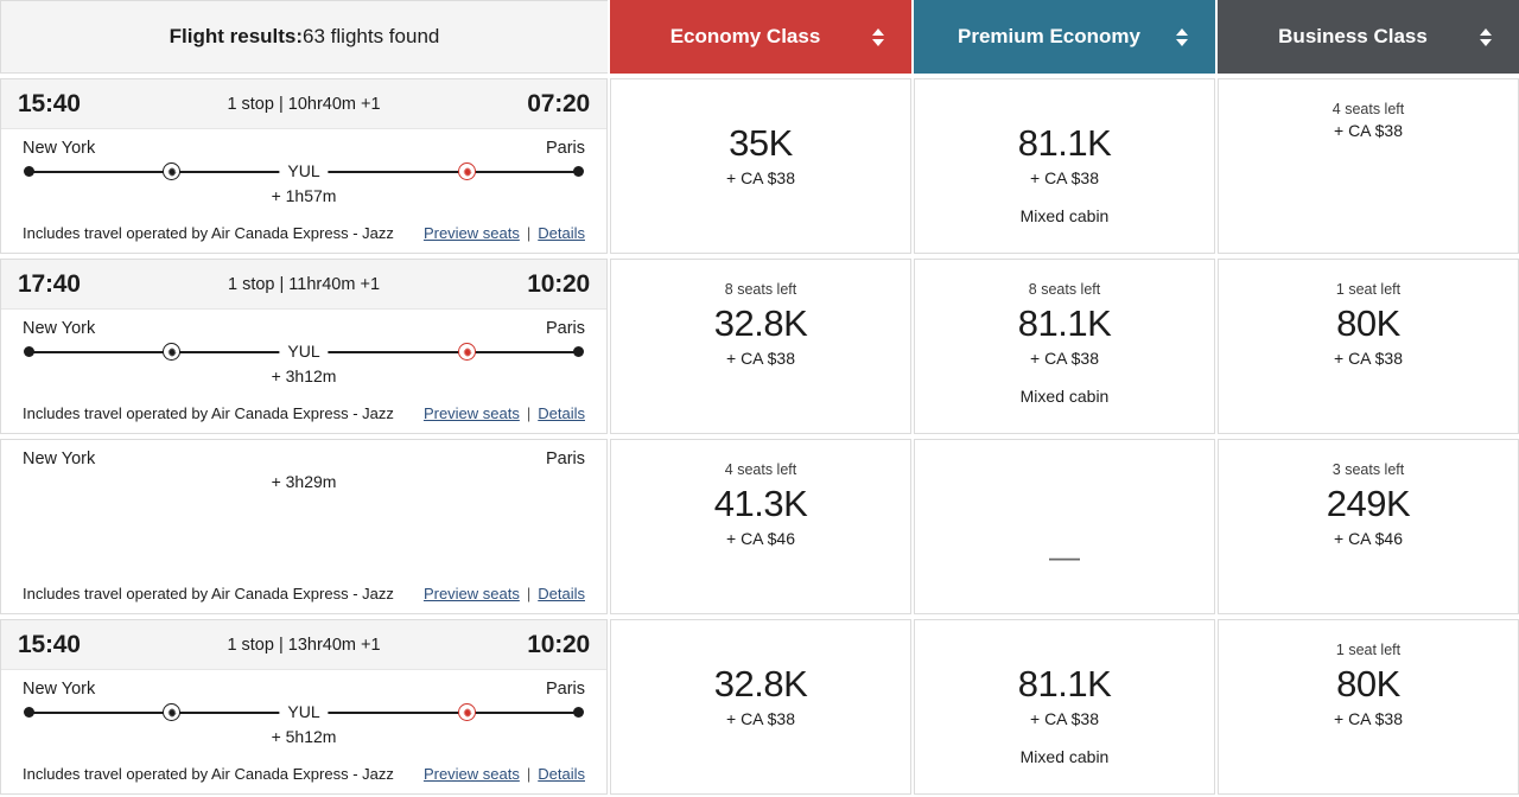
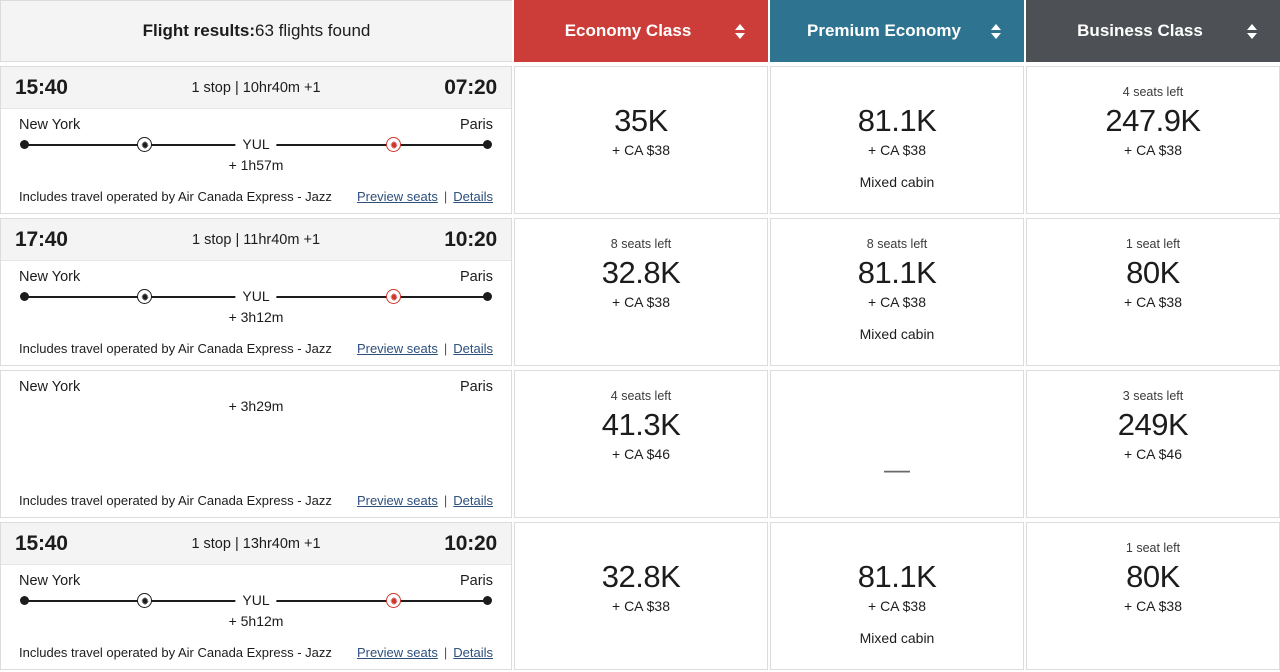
  Flight results:
  63 flights found
  Economy Class
  Premium Economy
  Business Class
  15:40
  1 stop | 10hr40m +1
  07:20
  New York
  Paris
  YUL
  + 1h57m
  Includes travel operated by Air Canada Express - Jazz
  Preview seats
  |
  Details
  35K
  + CA $38
  81.1K
  + CA $38
  Mixed cabin
  4 seats left
+ 247.9K
  + CA $38
  17:40
  1 stop | 11hr40m +1
  10:20
  New York
  Paris
  YUL
  + 3h12m
  Includes travel operated by Air Canada Express - Jazz
  Preview seats
  |
  Details
  8 seats left
  32.8K
  + CA $38
  8 seats left
  81.1K
  + CA $38
  Mixed cabin
  1 seat left
  80K
  + CA $38
  New York
  Paris
  + 3h29m
  Includes travel operated by Air Canada Express - Jazz
  Preview seats
  |
  Details
  4 seats left
  41.3K
  + CA $46
  —
  3 seats left
  249K
  + CA $46
  15:40
  1 stop | 13hr40m +1
  10:20
  New York
  Paris
  YUL
  + 5h12m
  Includes travel operated by Air Canada Express - Jazz
  Preview seats
  |
  Details
  32.8K
  + CA $38
  81.1K
  + CA $38
  Mixed cabin
  1 seat left
  80K
  + CA $38
